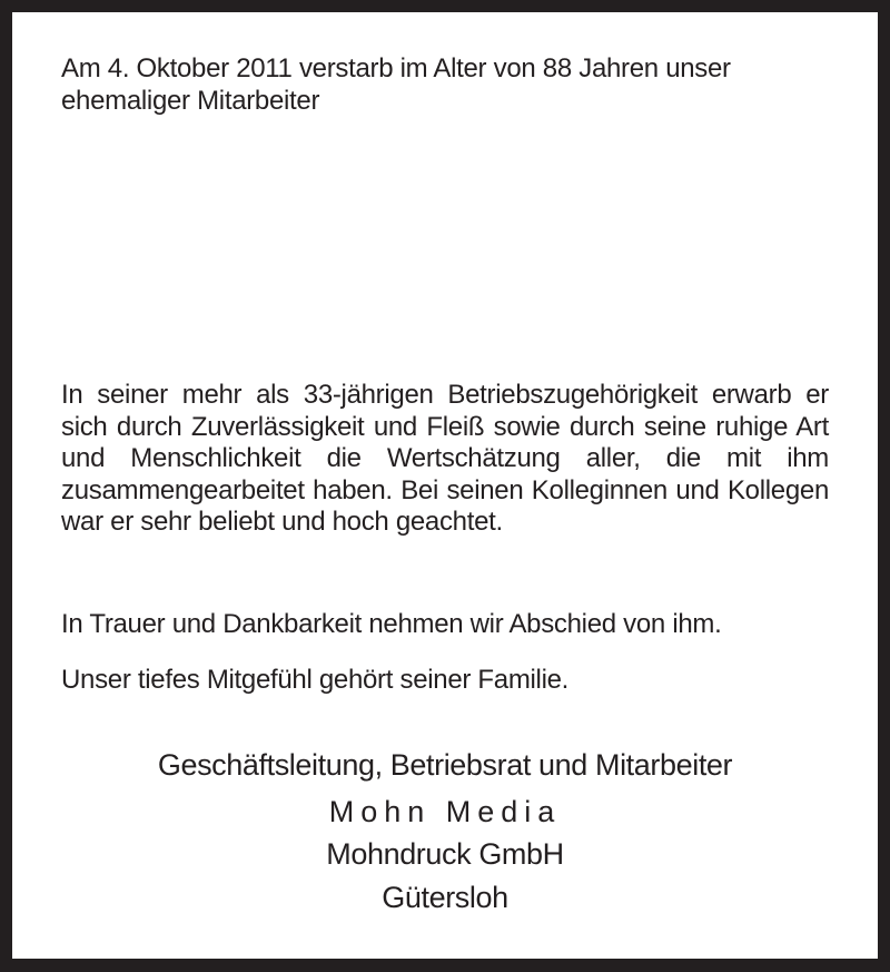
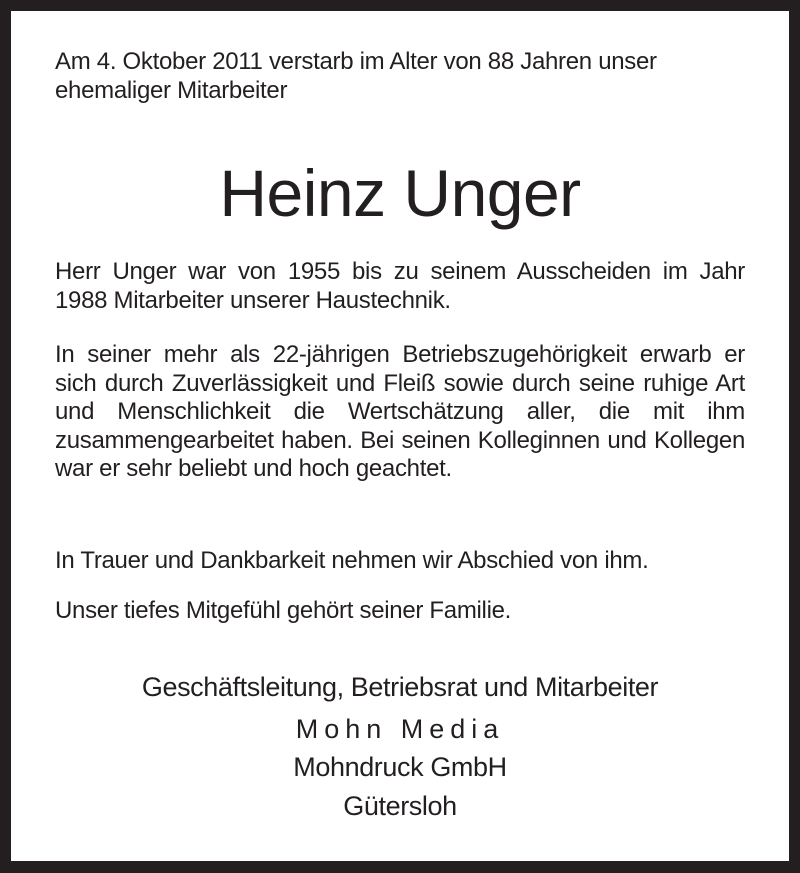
  Am 4. Oktober 2011 verstarb im Alter von 88 Jahren unser ehemaliger Mitarbeiter
+ Heinz Unger
+ Herr Unger war von 1955 bis zu seinem Ausscheiden im Jahr 1988 Mitarbeiter unserer Haustechnik.
- In seiner mehr als 33-jährigen Betriebszugehörigkeit erwarb er sich durch Zuverlässigkeit und Fleiß sowie durch seine ruhige Art und Menschlichkeit die Wertschätzung aller, die mit ihm zusammengearbeitet haben. Bei seinen Kolleginnen und Kollegen war er sehr beliebt und hoch geachtet.
+ In seiner mehr als 22-jährigen Betriebszugehörigkeit erwarb er sich durch Zuverlässigkeit und Fleiß sowie durch seine ruhige Art und Menschlichkeit die Wertschätzung aller, die mit ihm zusammengearbeitet haben. Bei seinen Kolleginnen und Kollegen war er sehr beliebt und hoch geachtet.
  In Trauer und Dankbarkeit nehmen wir Abschied von ihm.
  Unser tiefes Mitgefühl gehört seiner Familie.
  Geschäftsleitung, Betriebsrat und Mitarbeiter
  Mohn Media
  Mohndruck GmbH
  Gütersloh
